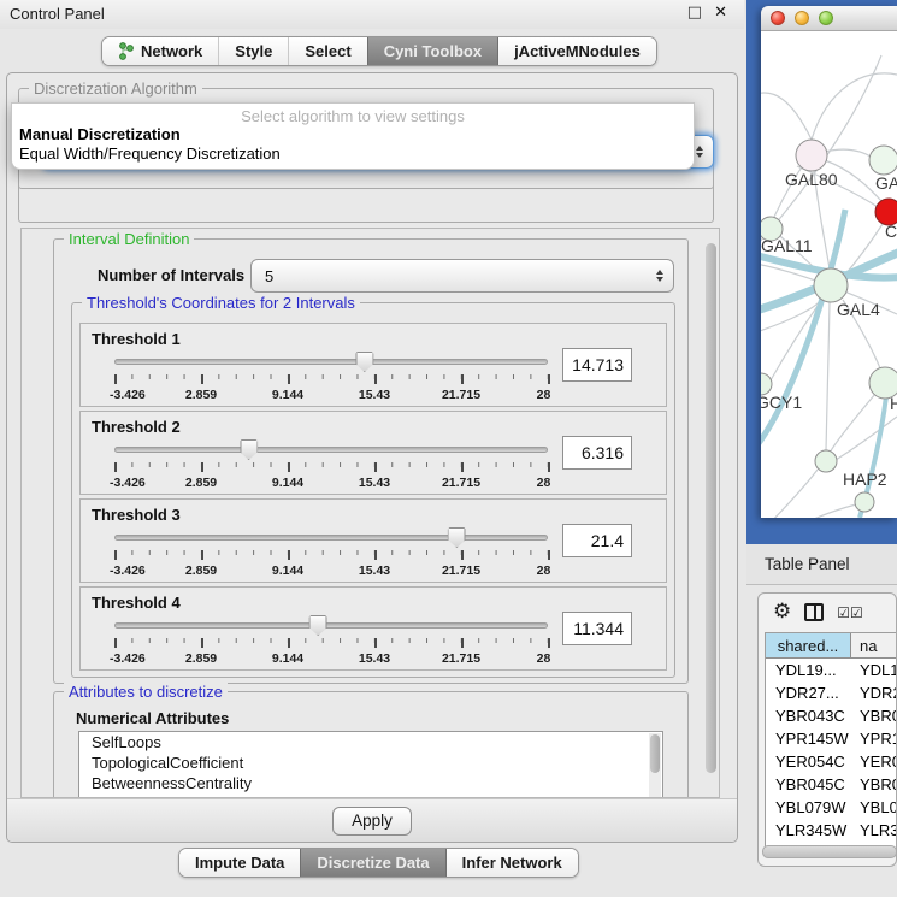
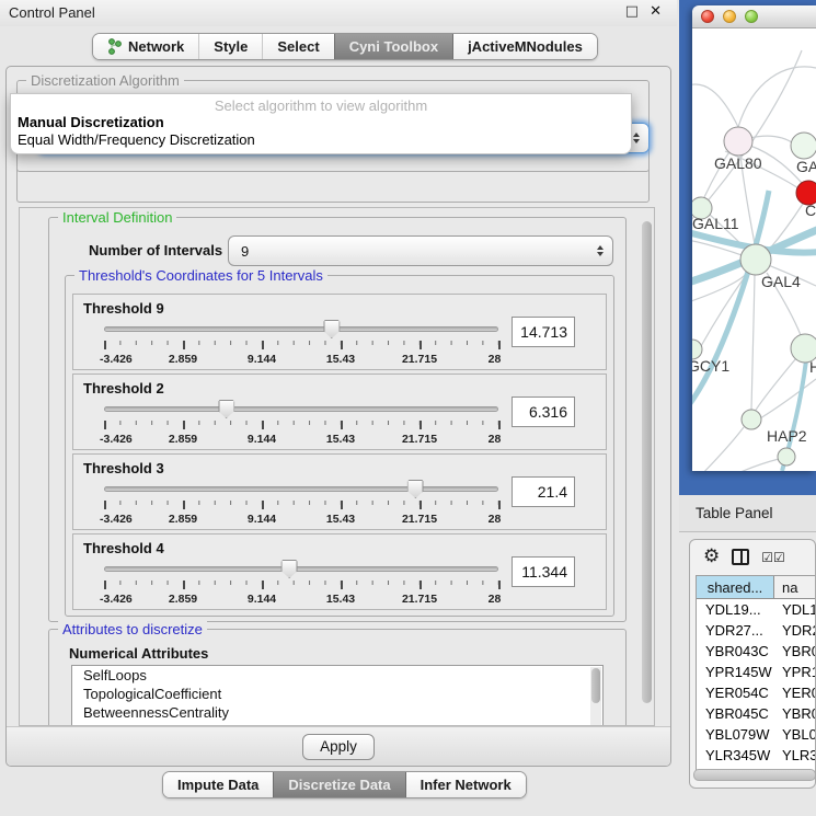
  Control Panel
  □
  ✕
  Network
  Style
  Select
  Cyni Toolbox
  jActiveMNodules
  Discretization Algorithm
- Select algorithm to view settings
+ Select algorithm to view algorithm
  Manual Discretization
  Equal Width/Frequency Discretization
  Interval Definition
  Number of Intervals
- 5
+ 9
- Threshold's Coordinates for 2 Intervals
+ Threshold's Coordinates for 5 Intervals
- Threshold 1
+ Threshold 9
  -3.426
  2.859
  9.144
  15.43
  21.715
  28
  14.713
  Threshold 2
  -3.426
  2.859
  9.144
  15.43
  21.715
  28
  6.316
  Threshold 3
  -3.426
  2.859
  9.144
  15.43
  21.715
  28
  21.4
  Threshold 4
  -3.426
  2.859
  9.144
  15.43
  21.715
  28
  11.344
  Attributes to discretize
  Numerical Attributes
  SelfLoops
  TopologicalCoefficient
  BetweennessCentrality
  Apply
  Impute Data
  Discretize Data
  Infer Network
  GAL80
  GA
  C
  GAL11
  GAL4
  GCY1
  H
  HAP2
  Table Panel
  ⚙
  ☑☑
  shared...
  na
  YDL19...
  YDL1
  YDR27...
  YDR
  YBR043C
  YBR
  YPR145W
  YPR
  YER054C
  YER
  YBR045C
  YBR
  YBL079W
  YBL0
  YLR345W
  YLR3
